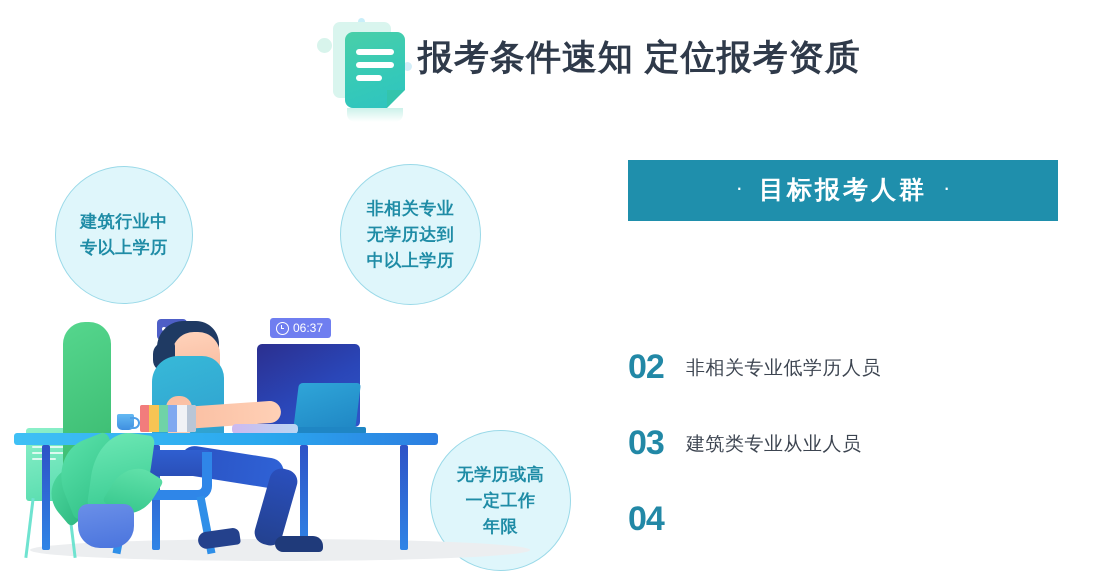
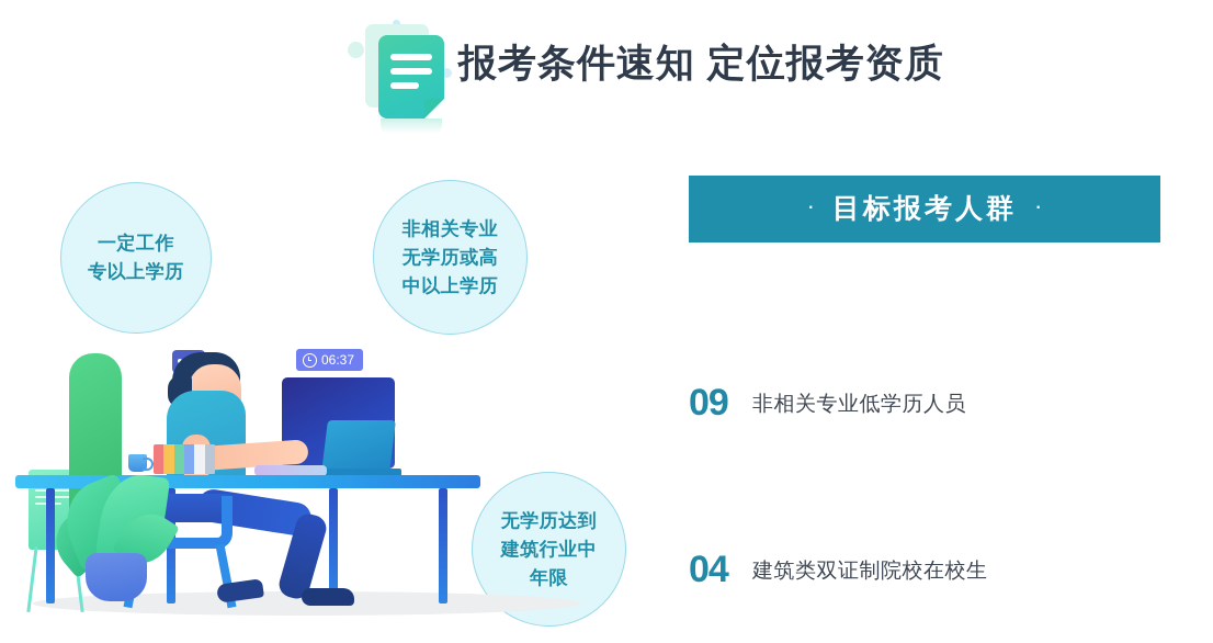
  报考条件速知 定位报考资质
- 建筑行业中
+ 一定工作
  专以上学历
  非相关专业
- 无学历达到
+ 无学历或高
  中以上学历
- 无学历或高
+ 无学历达到
- 一定工作
+ 建筑行业中
  年限
  06:37
  ·
  目标报考人群
  ·
- 02
+ 09
  非相关专业低学历人员
- 03
- 建筑类专业从业人员
  04
+ 建筑类双证制院校在校生
